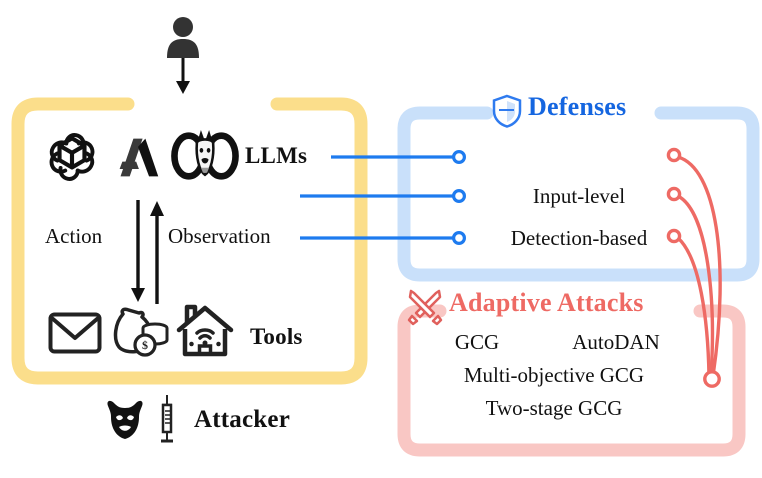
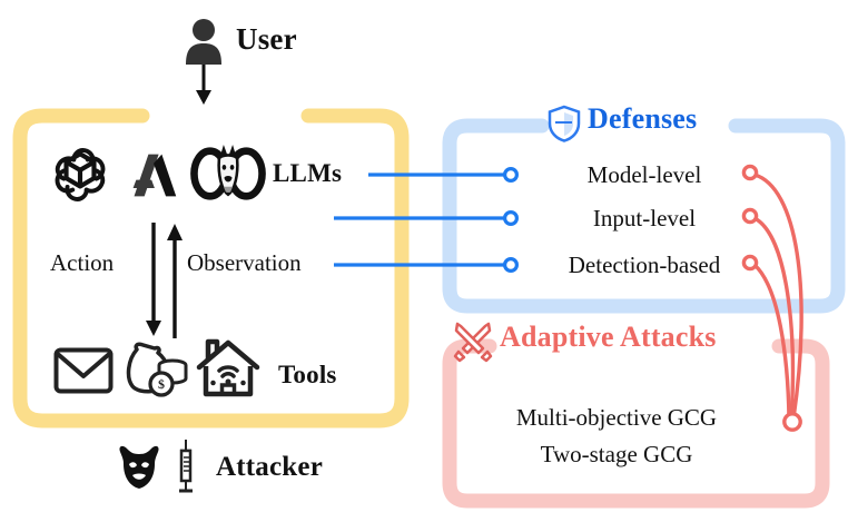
+ User
  LLMs
  Action
  Observation
  $
  Tools
  Attacker
  Defenses
+ Model-level
  Input-level
  Detection-based
  Adaptive Attacks
- GCG AutoDAN
  Multi-objective GCG
  Two-stage GCG
